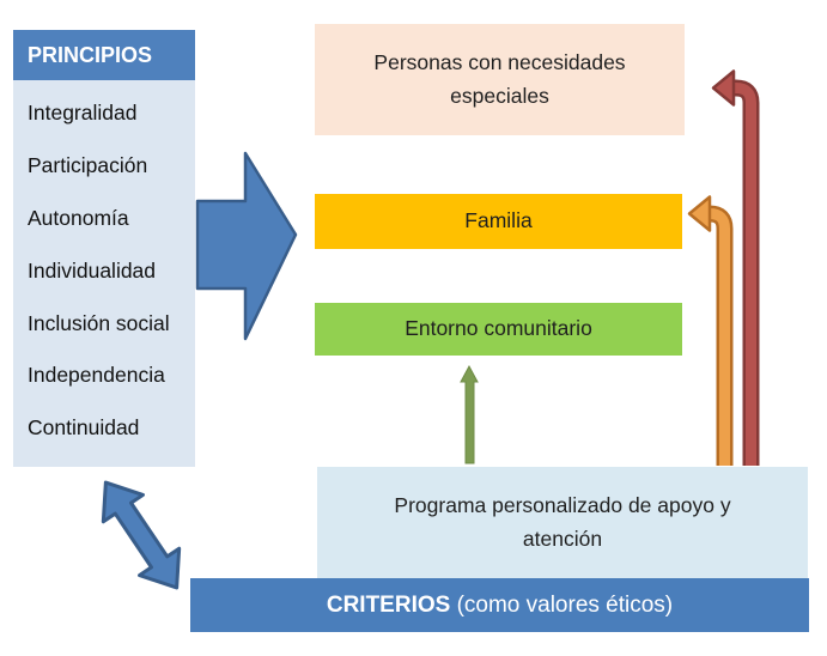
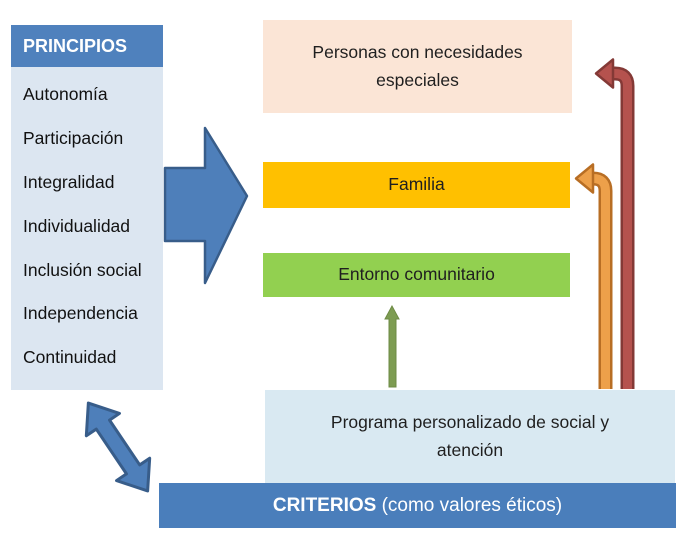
  PRINCIPIOS
- Integralidad
+ Autonomía
  Participación
- Autonomía
+ Integralidad
  Individualidad
  Inclusión social
  Independencia
  Continuidad
  Personas con necesidades especiales
  Familia
  Entorno comunitario
- Programa personalizado de apoyo y atención
+ Programa personalizado de social y atención
  CRITERIOS
  (como valores éticos)
